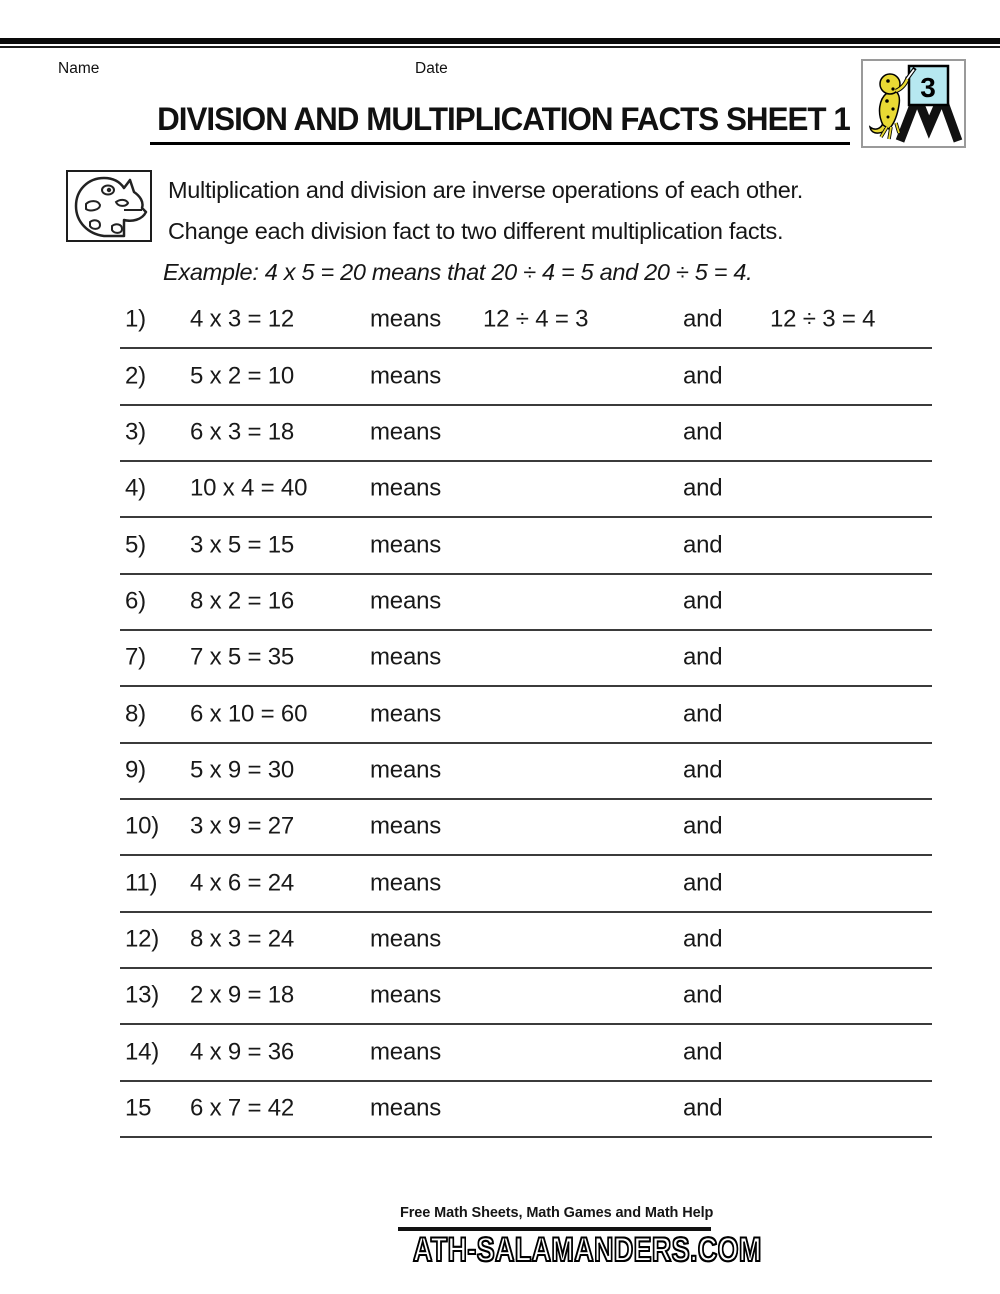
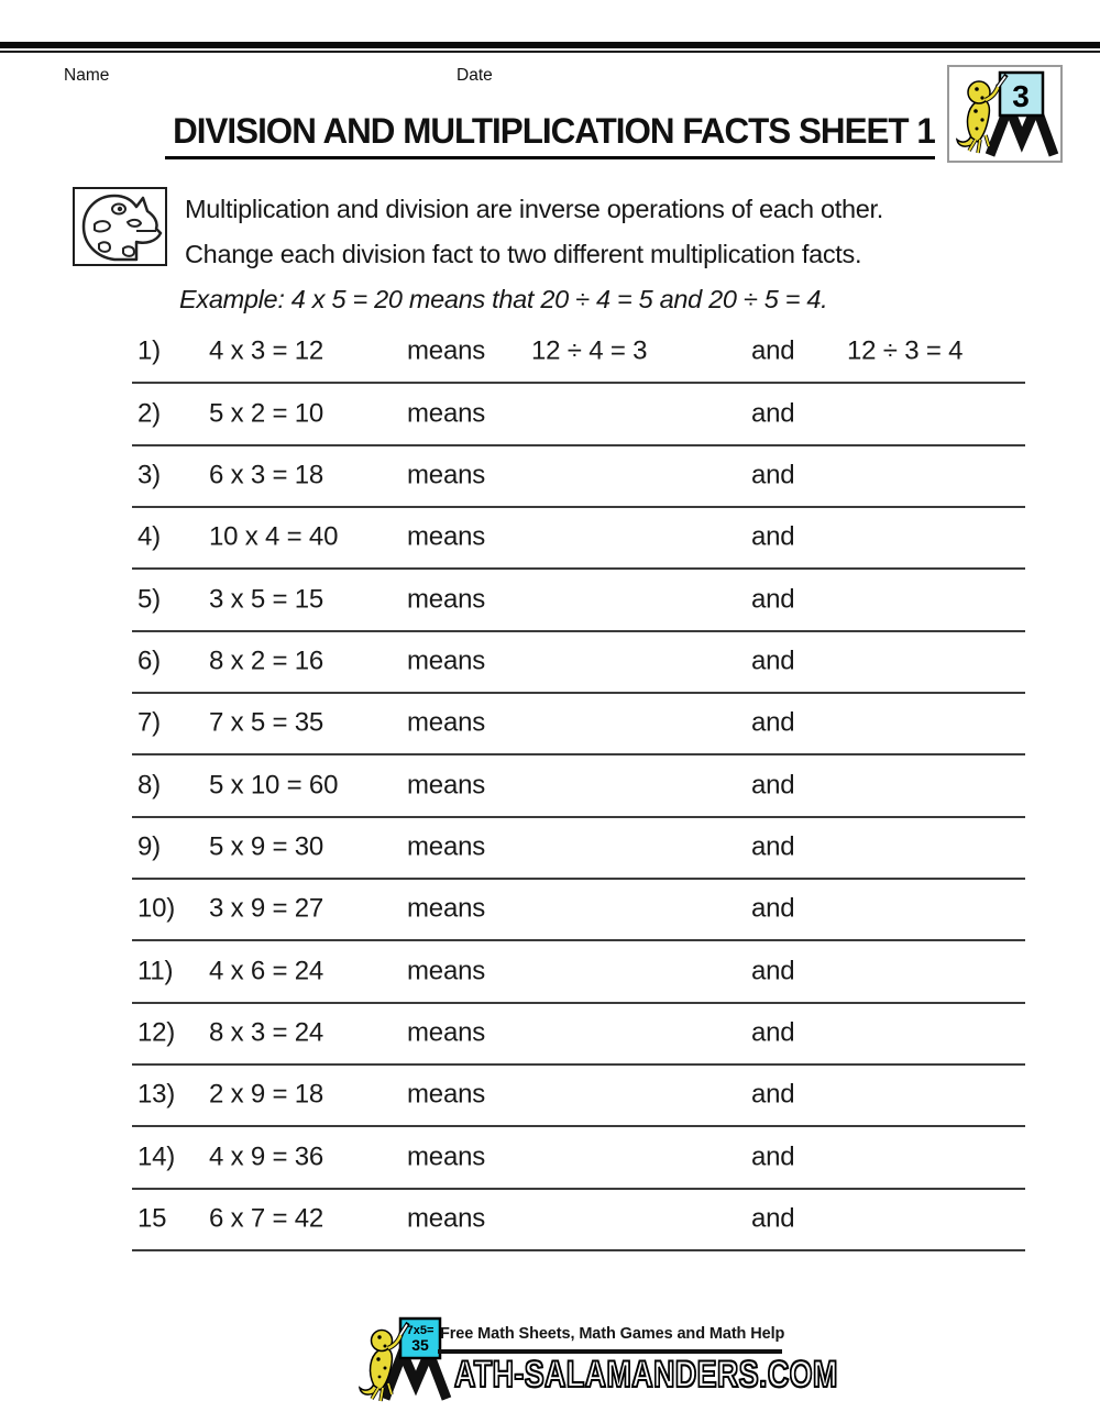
  Name
  Date
  3
  DIVISION AND MULTIPLICATION FACTS SHEET 1
  Multiplication and division are inverse operations of each other.
  Change each division fact to two different multiplication facts.
  Example: 4 x 5 = 20 means that 20 ÷ 4 = 5 and 20 ÷ 5 = 4.
  1)
  4 x 3 = 12
  means
  12 ÷ 4 = 3
  and
  12 ÷ 3 = 4
  2)
  5 x 2 = 10
  means
  and
  3)
  6 x 3 = 18
  means
  and
  4)
  10 x 4 = 40
  means
  and
  5)
  3 x 5 = 15
  means
  and
  6)
  8 x 2 = 16
  means
  and
  7)
  7 x 5 = 35
  means
  and
  8)
- 6 x 10 = 60
+ 5 x 10 = 60
  means
  and
  9)
  5 x 9 = 30
  means
  and
  10)
  3 x 9 = 27
  means
  and
  11)
  4 x 6 = 24
  means
  and
  12)
  8 x 3 = 24
  means
  and
  13)
  2 x 9 = 18
  means
  and
  14)
  4 x 9 = 36
  means
  and
  15
  6 x 7 = 42
  means
  and
+ 7x5=
+ 35
  Free Math Sheets, Math Games and Math Help
  ATH-SALAMANDERS.COM
